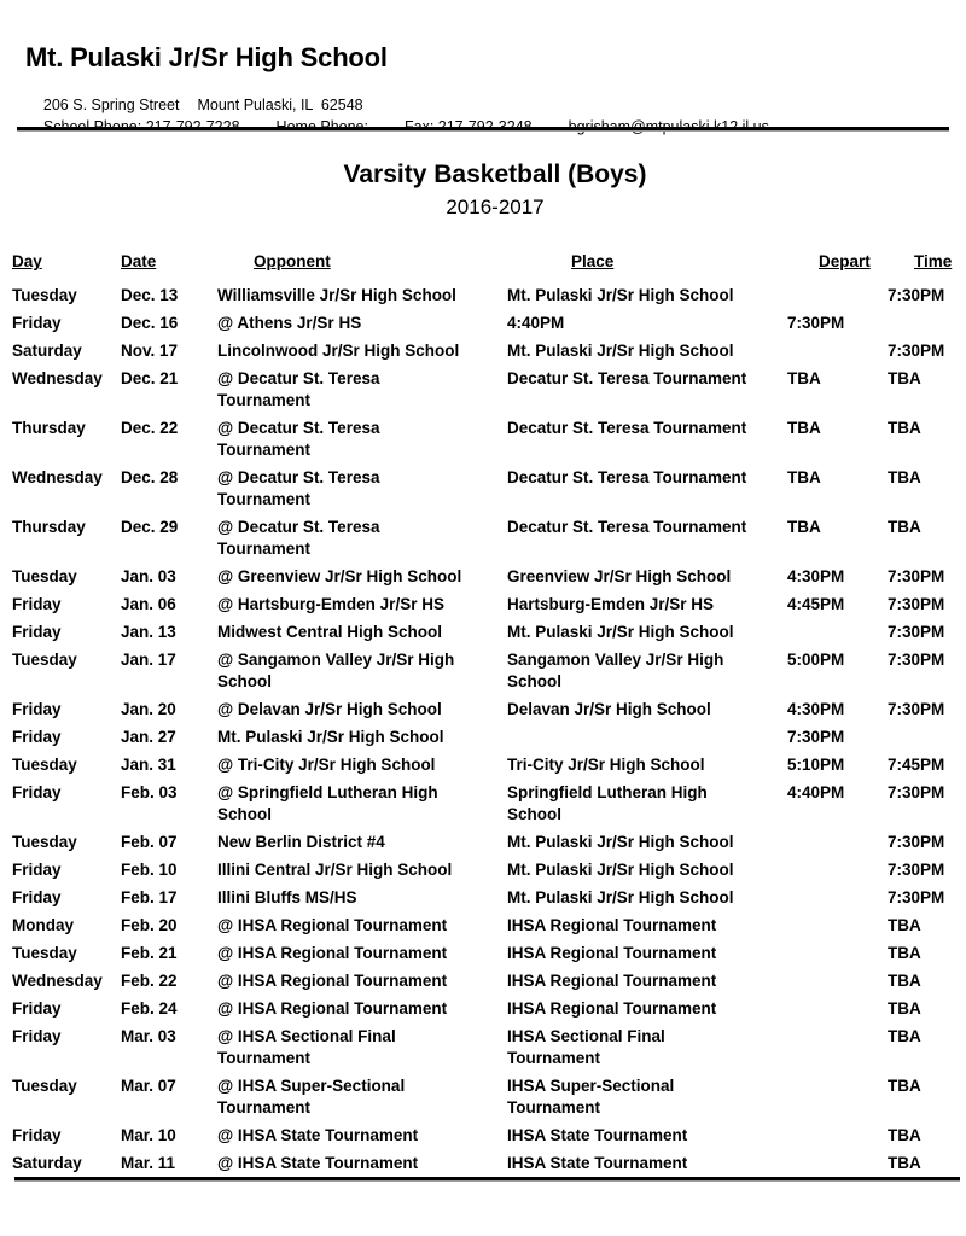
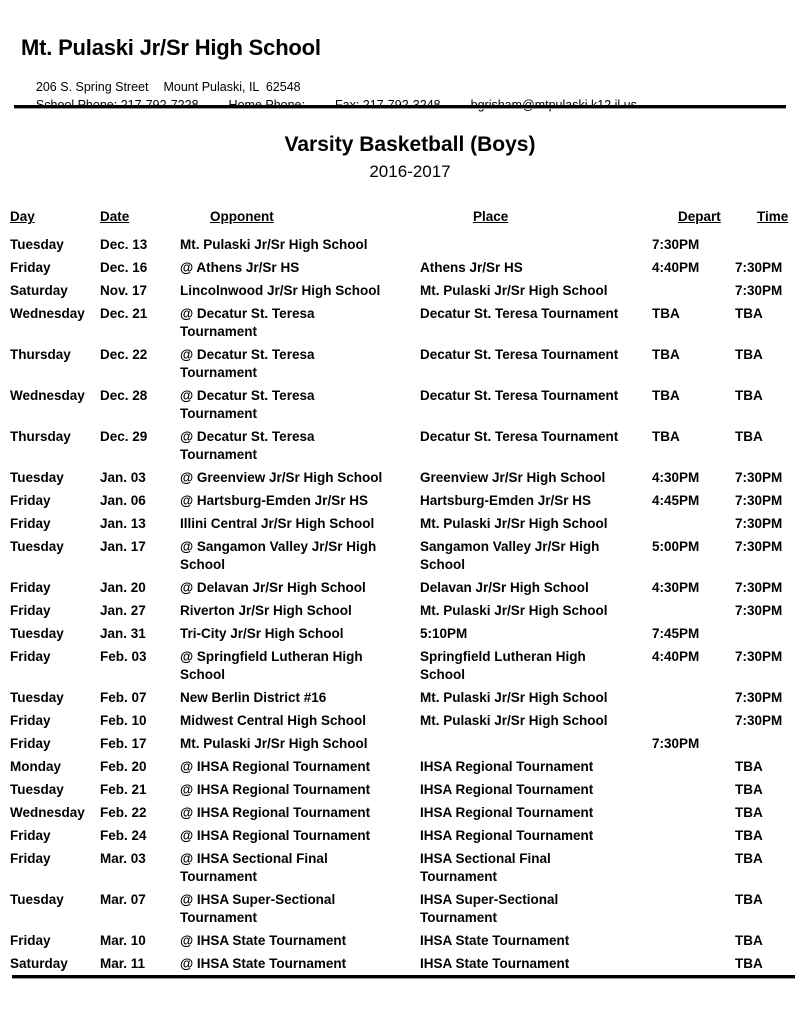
  Mt. Pulaski Jr/Sr High School
  206 S. Spring Street Mount Pulaski, IL 62548
  Varsity Basketball (Boys)
  2016-2017
  Day
  Date
  Opponent
  Place
  Depart
  Time
  Tuesday
  Dec. 13
- Williamsville Jr/Sr High School
  Mt. Pulaski Jr/Sr High School
  7:30PM
  Friday
  Dec. 16
  @ Athens Jr/Sr HS
+ Athens Jr/Sr HS
  4:40PM
  7:30PM
  Saturday
  Nov. 17
  Lincolnwood Jr/Sr High School
  Mt. Pulaski Jr/Sr High School
  7:30PM
  Wednesday
  Dec. 21
  @ Decatur St. Teresa
  Tournament
  Decatur St. Teresa Tournament
  TBA
  TBA
  Thursday
  Dec. 22
  @ Decatur St. Teresa
  Tournament
  Decatur St. Teresa Tournament
  TBA
  TBA
  Wednesday
  Dec. 28
  @ Decatur St. Teresa
  Tournament
  Decatur St. Teresa Tournament
  TBA
  TBA
  Thursday
  Dec. 29
  @ Decatur St. Teresa
  Tournament
  Decatur St. Teresa Tournament
  TBA
  TBA
  Tuesday
  Jan. 03
  @ Greenview Jr/Sr High School
  Greenview Jr/Sr High School
  4:30PM
  7:30PM
  Friday
  Jan. 06
  @ Hartsburg-Emden Jr/Sr HS
  Hartsburg-Emden Jr/Sr HS
  4:45PM
  7:30PM
  Friday
  Jan. 13
- Midwest Central High School
+ Illini Central Jr/Sr High School
  Mt. Pulaski Jr/Sr High School
  7:30PM
  Tuesday
  Jan. 17
  @ Sangamon Valley Jr/Sr High
  School
  Sangamon Valley Jr/Sr High
  School
  5:00PM
  7:30PM
  Friday
  Jan. 20
  @ Delavan Jr/Sr High School
  Delavan Jr/Sr High School
  4:30PM
  7:30PM
  Friday
  Jan. 27
+ Riverton Jr/Sr High School
  Mt. Pulaski Jr/Sr High School
  7:30PM
  Tuesday
  Jan. 31
- @ Tri-City Jr/Sr High School
  Tri-City Jr/Sr High School
  5:10PM
  7:45PM
  Friday
  Feb. 03
  @ Springfield Lutheran High
  School
  Springfield Lutheran High
  School
  4:40PM
  7:30PM
  Tuesday
  Feb. 07
- New Berlin District #4
+ New Berlin District #16
  Mt. Pulaski Jr/Sr High School
  7:30PM
  Friday
  Feb. 10
- Illini Central Jr/Sr High School
+ Midwest Central High School
  Mt. Pulaski Jr/Sr High School
  7:30PM
  Friday
  Feb. 17
- Illini Bluffs MS/HS
  Mt. Pulaski Jr/Sr High School
  7:30PM
  Monday
  Feb. 20
  @ IHSA Regional Tournament
  IHSA Regional Tournament
  TBA
  Tuesday
  Feb. 21
  @ IHSA Regional Tournament
  IHSA Regional Tournament
  TBA
  Wednesday
  Feb. 22
  @ IHSA Regional Tournament
  IHSA Regional Tournament
  TBA
  Friday
  Feb. 24
  @ IHSA Regional Tournament
  IHSA Regional Tournament
  TBA
  Friday
  Mar. 03
  @ IHSA Sectional Final
  Tournament
  IHSA Sectional Final
  Tournament
  TBA
  Tuesday
  Mar. 07
  @ IHSA Super-Sectional
  Tournament
  IHSA Super-Sectional
  Tournament
  TBA
  Friday
  Mar. 10
  @ IHSA State Tournament
  IHSA State Tournament
  TBA
  Saturday
  Mar. 11
  @ IHSA State Tournament
  IHSA State Tournament
  TBA
